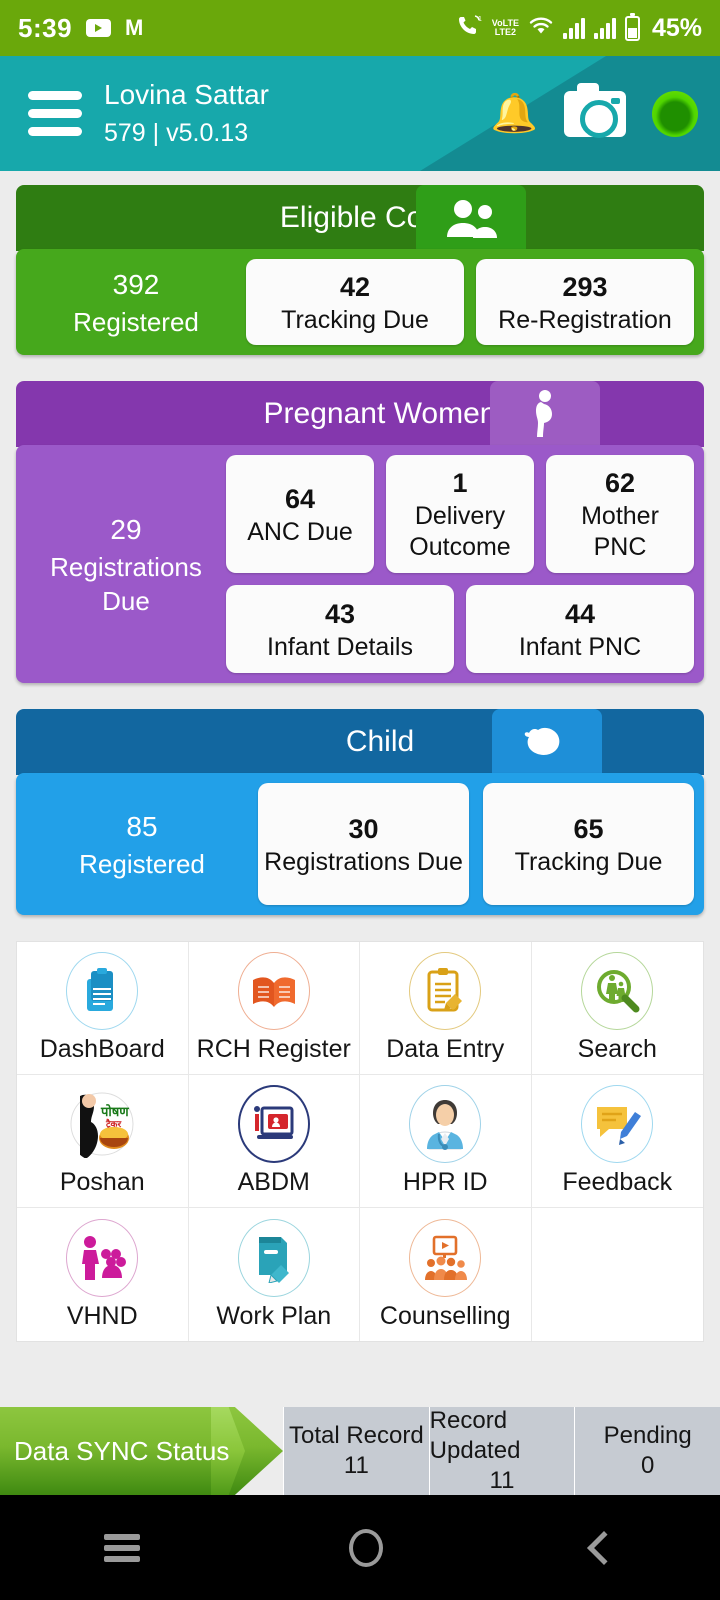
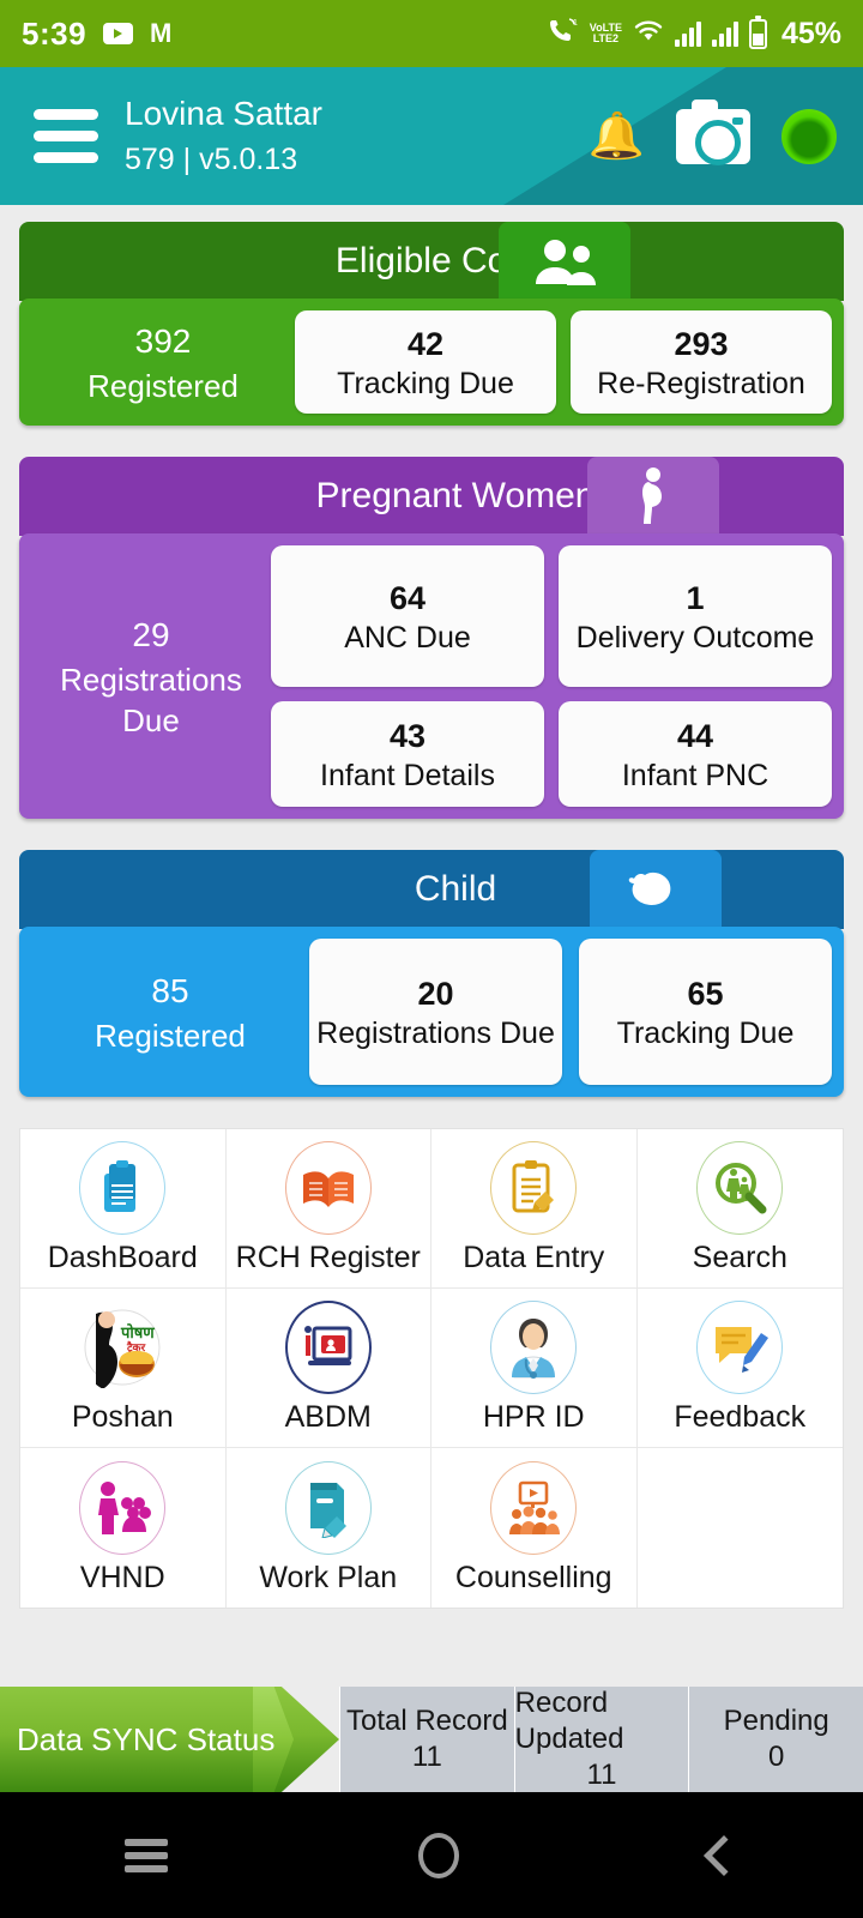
  5:39
  M
  VoLTE
  LTE2
  45%
  Lovina Sattar
  579 | v5.0.13
  🔔
  Eligible Co
  392
  Registered
  42
  Tracking Due
  293
  Re-Registration
  Pregnant Women
  29
  Registrations Due
  64
  ANC Due
  1
  Delivery Outcome
- 62
- Mother PNC
  43
  Infant Details
  44
  Infant PNC
  Child
  85
  Registered
- 30
+ 20
  Registrations Due
  65
  Tracking Due
  DashBoard
  RCH Register
  Data Entry
  Search
  पोषण
  ट्रैकर
  Poshan
  ABDM
  HPR ID
  Feedback
  VHND
  Work Plan
  Counselling
  Data SYNC Status
  Total Record
  11
  Record Updated
  11
  Pending
  0
